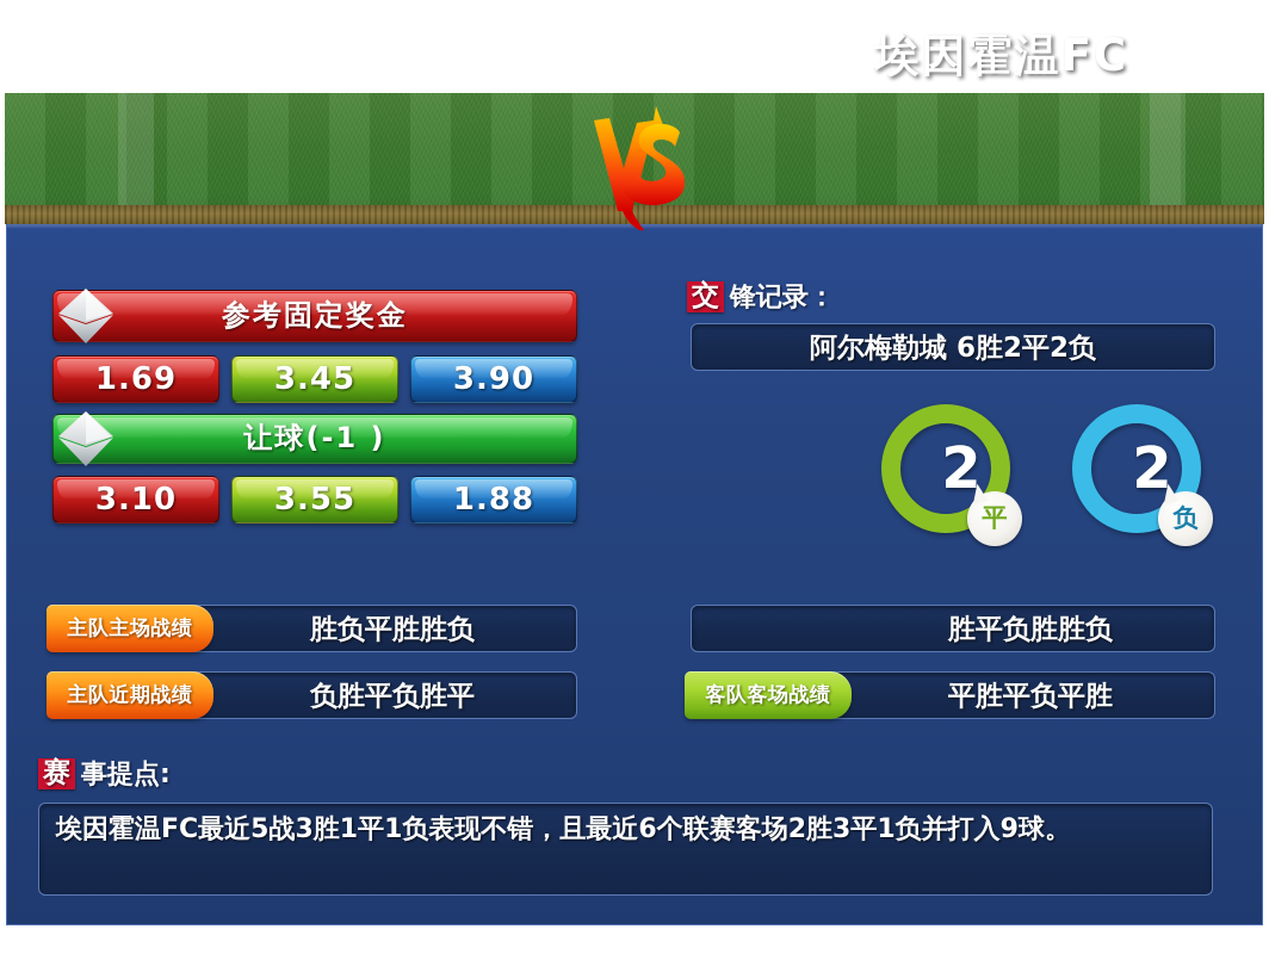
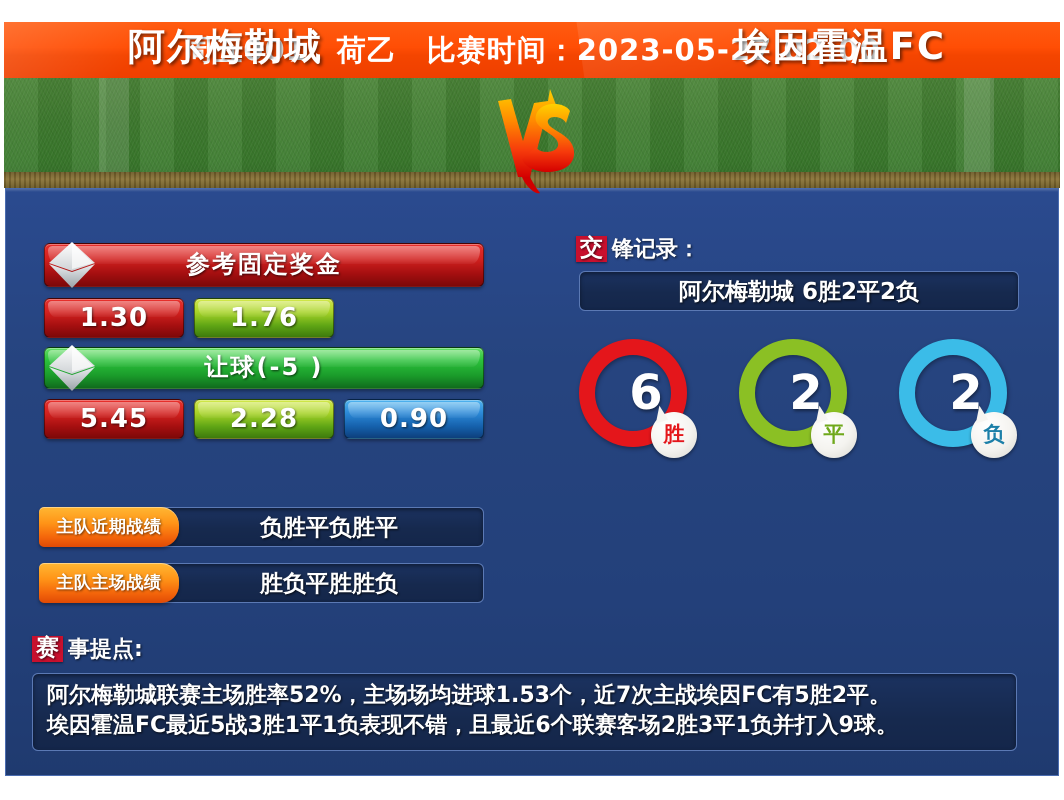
+ 周五001 荷乙 比赛时间：2023-05-27 02:00
+ 阿尔梅勒城
  埃因霍温FC
  参考固定奖金
- 1.69
+ 1.30
- 3.45
+ 1.76
- 3.90
- 让球(-1 )
+ 让球(-5 )
- 3.10
+ 5.45
- 3.55
+ 2.28
- 1.88
+ 0.90
  交
  锋记录：
  阿尔梅勒城 6胜2平2负
+ 6
+ 胜
  2
  平
  2
  负
- 胜负平胜胜负
+ 负胜平负胜平
- 主队主场战绩
+ 主队近期战绩
- 负胜平负胜平
+ 胜负平胜胜负
- 主队近期战绩
+ 主队主场战绩
- 胜平负胜胜负
- 平胜平负平胜
- 客队客场战绩
  赛
  事提点:
+ 阿尔梅勒城联赛主场胜率52%，主场场均进球1.53个，近7次主战埃因FC有5胜2平。
  埃因霍温FC最近5战3胜1平1负表现不错，且最近6个联赛客场2胜3平1负并打入9球。
